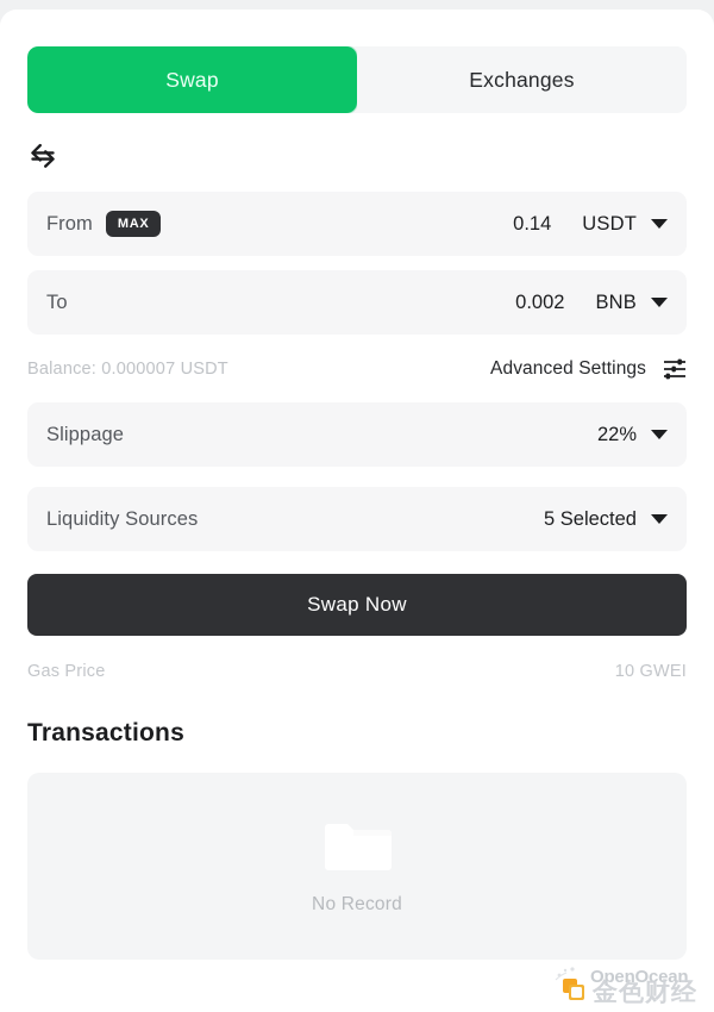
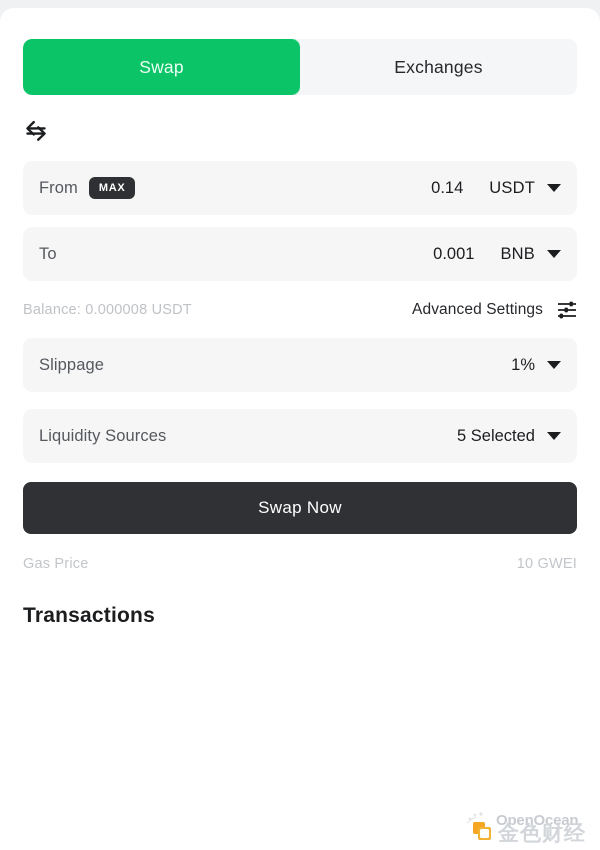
  Swap
  Exchanges
  From
  MAX
  0.14
  USDT
  To
- 0.002
+ 0.001
  BNB
- Balance: 0.000007 USDT
+ Balance: 0.000008 USDT
  Advanced Settings
  Slippage
- 22%
+ 1%
  Liquidity Sources
  5 Selected
  Swap Now
  Gas Price
  10 GWEI
  Transactions
- No Record
  OpenOcean
  金色财经
